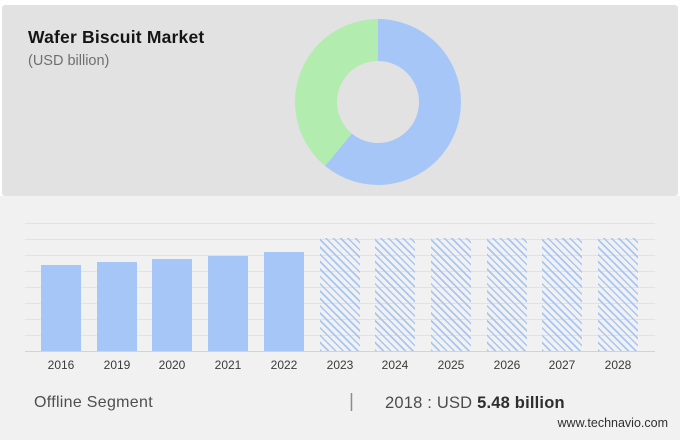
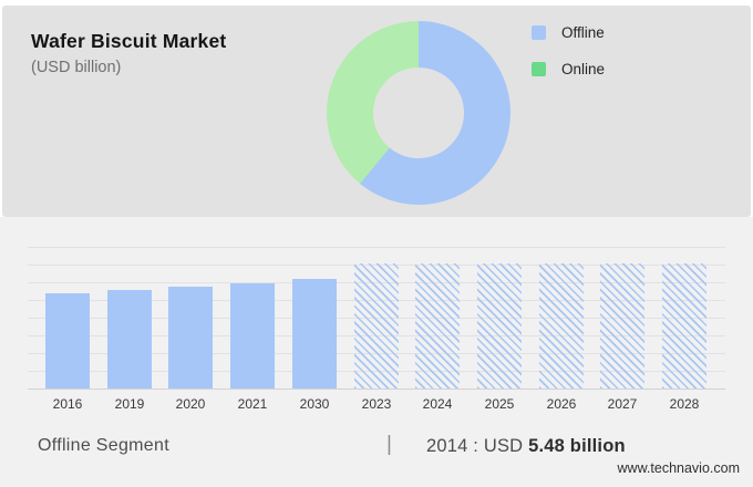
  Wafer Biscuit Market
  (USD billion)
+ Offline
+ Online
  2016
  2019
  2020
  2021
- 2022
+ 2030
  2023
  2024
  2025
  2026
  2027
  2028
  Offline Segment
  |
- 2018 : USD 5.48 billion
+ 2014 : USD 5.48 billion
  www.technavio.com
